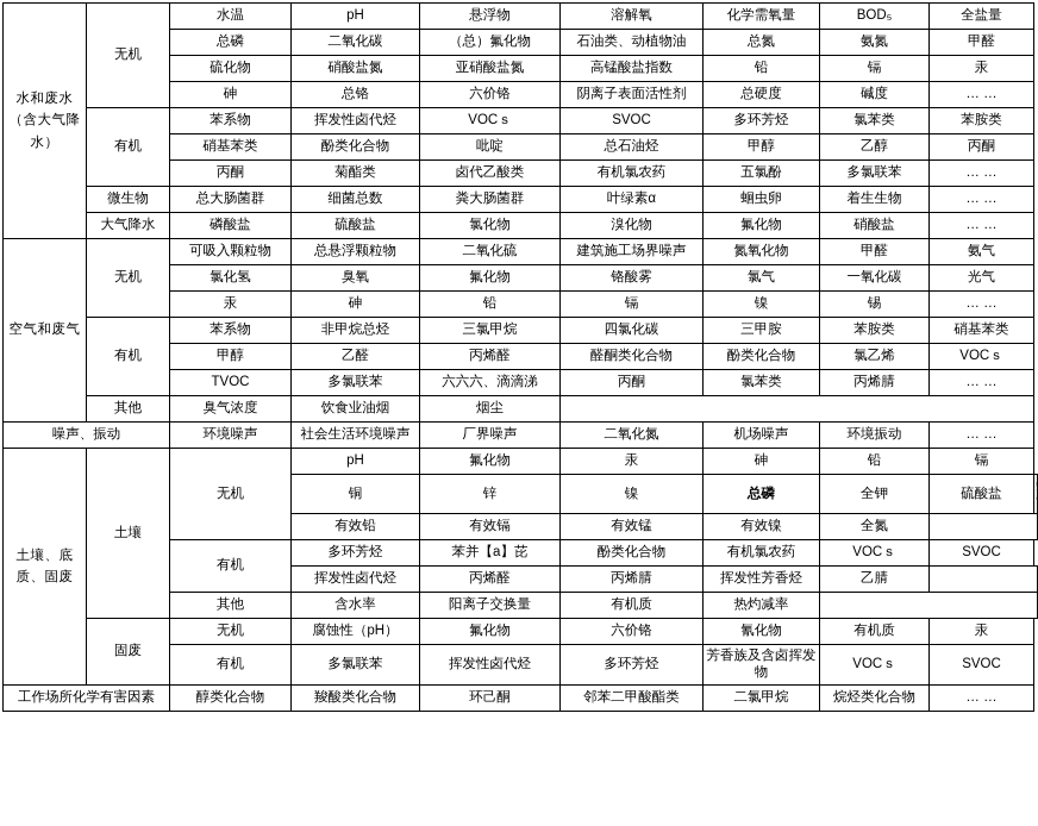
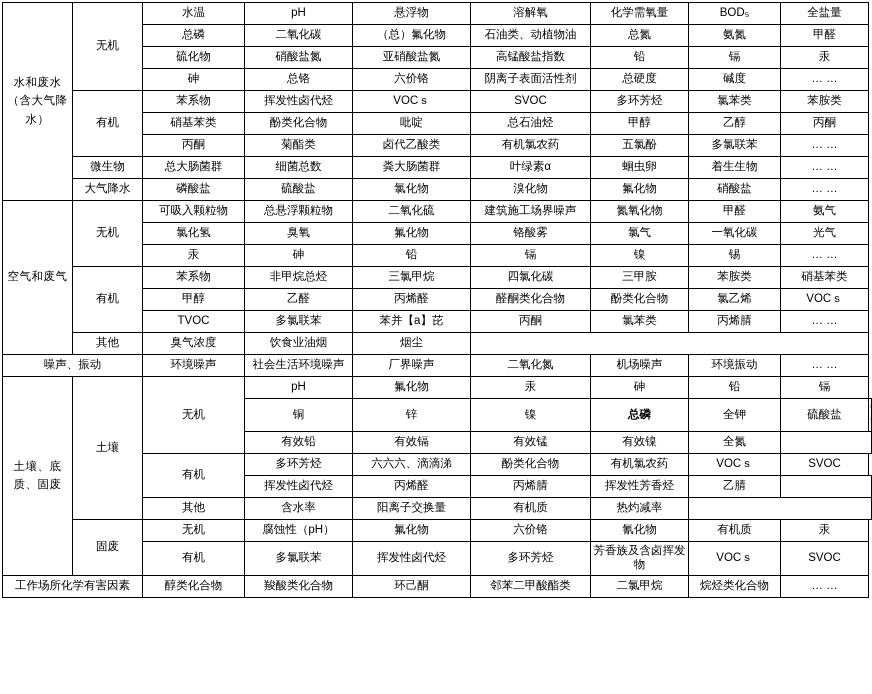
  水和废水（含大气降水）	无机	水温	pH	悬浮物	溶解氧	化学需氧量	BOD₅	全盐量
  总磷	二氧化碳	（总）氟化物	石油类、动植物油	总氮	氨氮	甲醛
  硫化物	硝酸盐氮	亚硝酸盐氮	高锰酸盐指数	铅	镉	汞
  砷	总铬	六价铬	阴离子表面活性剂	总硬度	碱度	… …
  有机	苯系物	挥发性卤代烃	VOCｓ	SVOC	多环芳烃	氯苯类	苯胺类
  硝基苯类	酚类化合物	吡啶	总石油烃	甲醇	乙醇	丙酮
  丙酮	菊酯类	卤代乙酸类	有机氯农药	五氯酚	多氯联苯	… …
  微生物	总大肠菌群	细菌总数	粪大肠菌群	叶绿素α	蛔虫卵	着生生物	… …
  大气降水	磷酸盐	硫酸盐	氯化物	溴化物	氟化物	硝酸盐	… …
  空气和废气	无机	可吸入颗粒物	总悬浮颗粒物	二氧化硫	建筑施工场界噪声	氮氧化物	甲醛	氨气
  氯化氢	臭氧	氟化物	铬酸雾	氯气	一氧化碳	光气
  汞	砷	铅	镉	镍	锡	… …
  有机	苯系物	非甲烷总烃	三氯甲烷	四氯化碳	三甲胺	苯胺类	硝基苯类
  甲醇	乙醛	丙烯醛	醛酮类化合物	酚类化合物	氯乙烯	VOCｓ
- TVOC	多氯联苯	六六六、滴滴涕	丙酮	氯苯类	丙烯腈	… …
+ TVOC	多氯联苯	苯并【a】芘	丙酮	氯苯类	丙烯腈	… …
  其他	臭气浓度	饮食业油烟	烟尘
  噪声、振动	环境噪声	社会生活环境噪声	厂界噪声	二氧化氮	机场噪声	环境振动	… …
  土壤、底质、固废	土壤	无机	pH	氟化物	汞	砷	铅	镉
  铜	锌	镍	总磷	全钾	硫酸盐
  有效铅	有效镉	有效锰	有效镍	全氮
- 有机	多环芳烃	苯并【a】芘	酚类化合物	有机氯农药	VOCｓ	SVOC
+ 有机	多环芳烃	六六六、滴滴涕	酚类化合物	有机氯农药	VOCｓ	SVOC
  挥发性卤代烃	丙烯醛	丙烯腈	挥发性芳香烃	乙腈
  其他	含水率	阳离子交换量	有机质	热灼减率
  固废	无机	腐蚀性（pH）	氟化物	六价铬	氰化物	有机质	汞
  有机	多氯联苯	挥发性卤代烃	多环芳烃	芳香族及含卤挥发物	VOCｓ	SVOC
  工作场所化学有害因素	醇类化合物	羧酸类化合物	环己酮	邻苯二甲酸酯类	二氯甲烷	烷烃类化合物	… …
